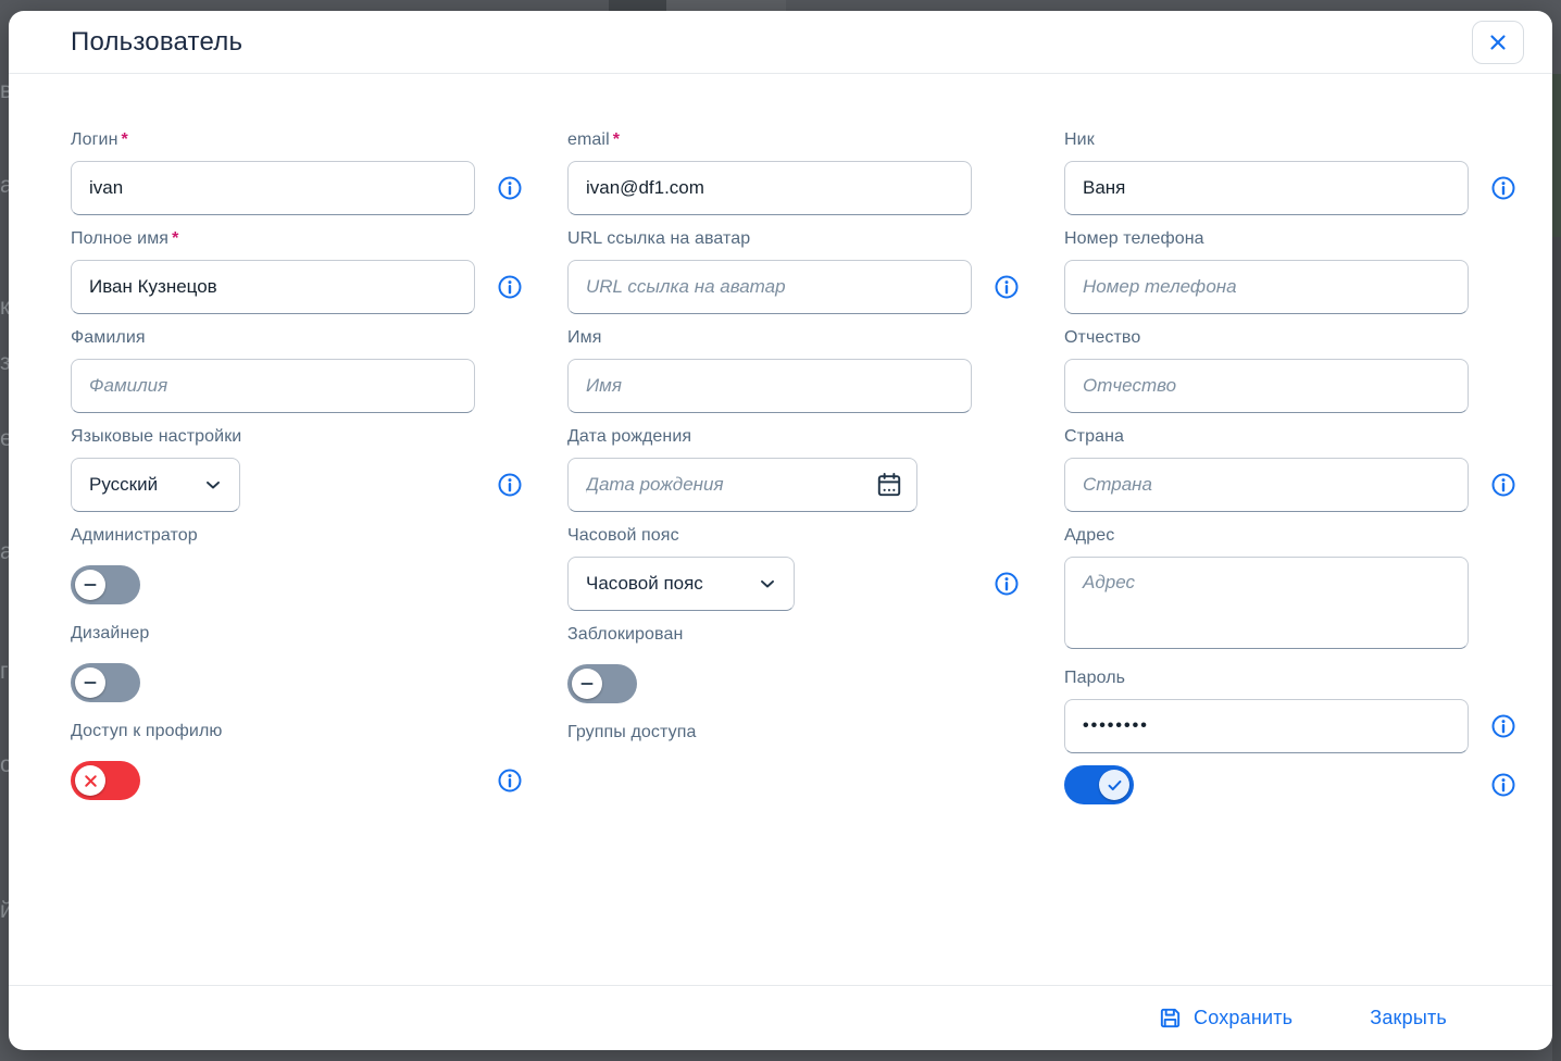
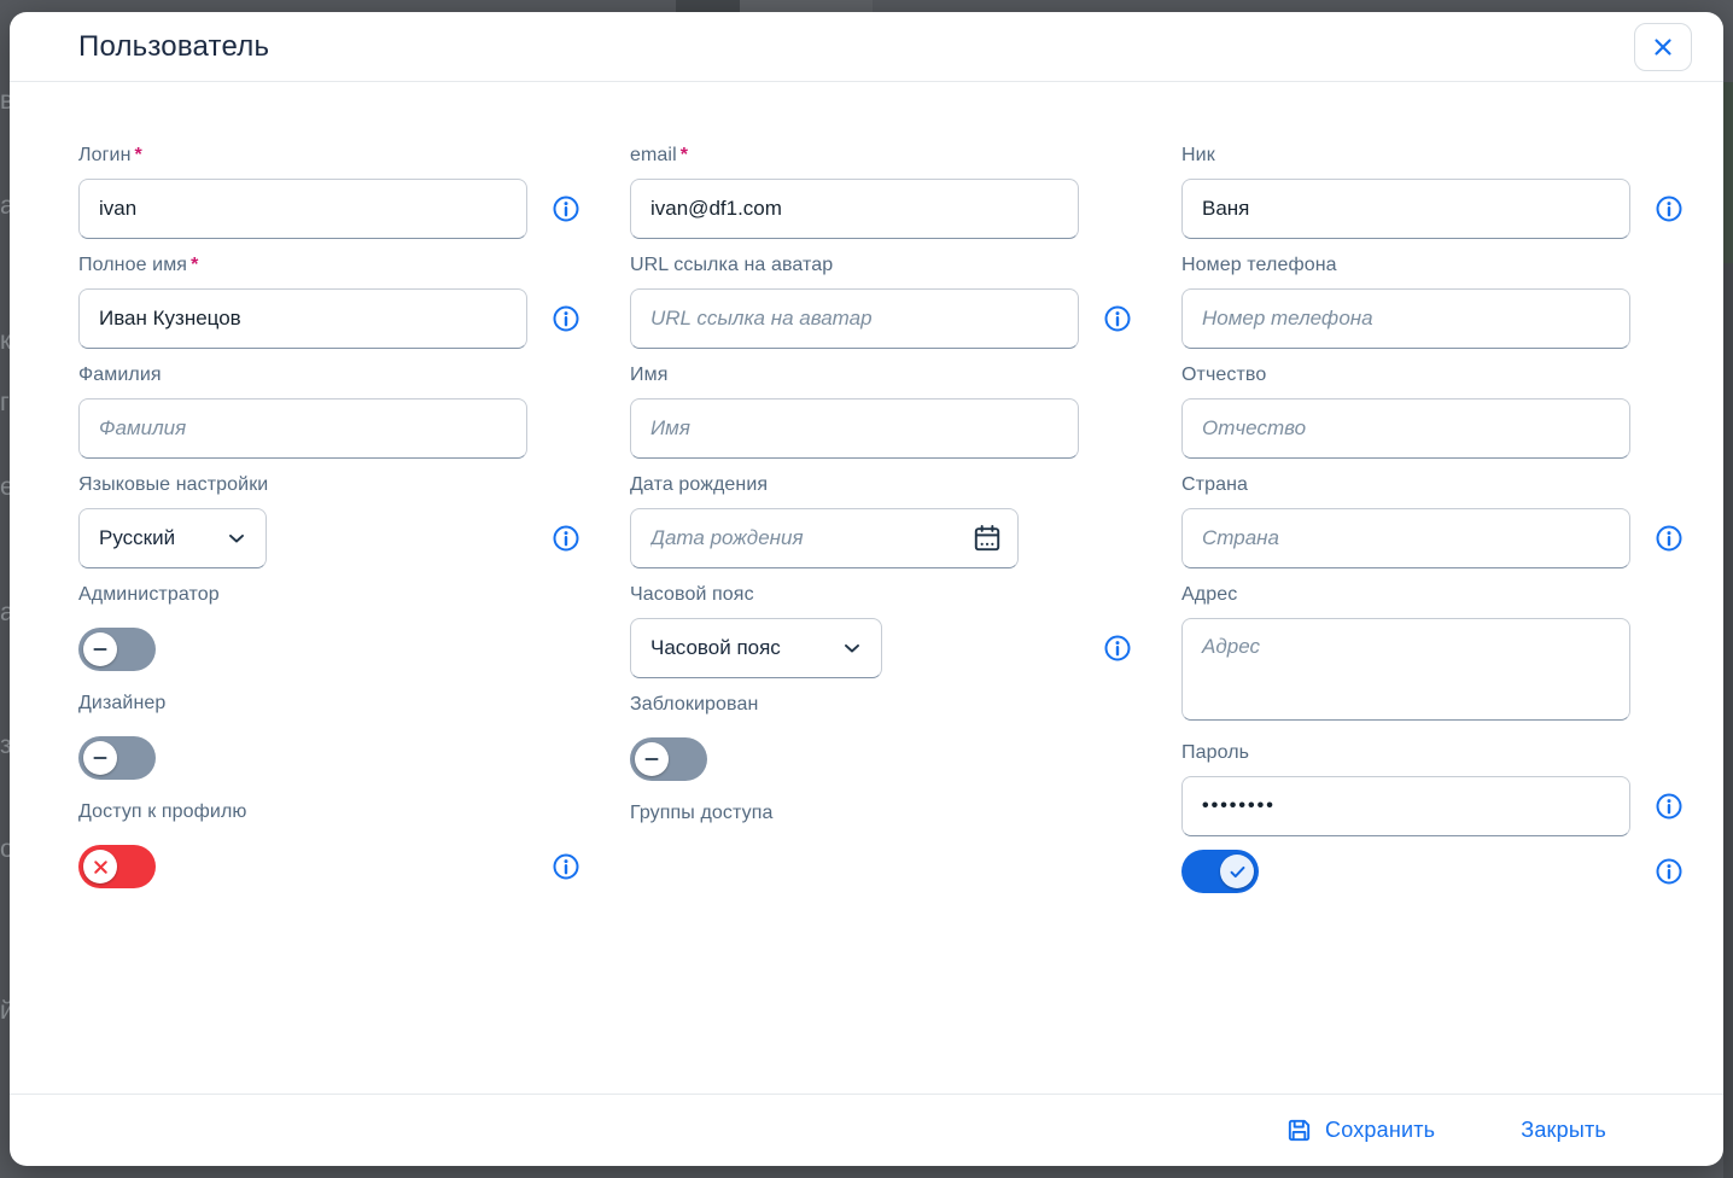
  в
  а
  к
- з
+ г
  е
  а
- г
+ з
  о
  й
  Пользователь
  Логин
  *
  ivan
  Полное имя
  *
  Иван Кузнецов
  Фамилия
  Фамилия
  Языковые настройки
  Русский
  Администратор
  Дизайнер
  Доступ к профилю
  email
  *
  ivan@df1.com
  URL ссылка на аватар
  URL ссылка на аватар
  Имя
  Имя
  Дата рождения
  Дата рождения
  Часовой пояс
  Часовой пояс
  Заблокирован
  Группы доступа
  Ник
  Ваня
  Номер телефона
  Номер телефона
  Отчество
  Отчество
  Страна
  Страна
  Адрес
  Адрес
  Пароль
  ••••••••
  Сохранить
  Закрыть
